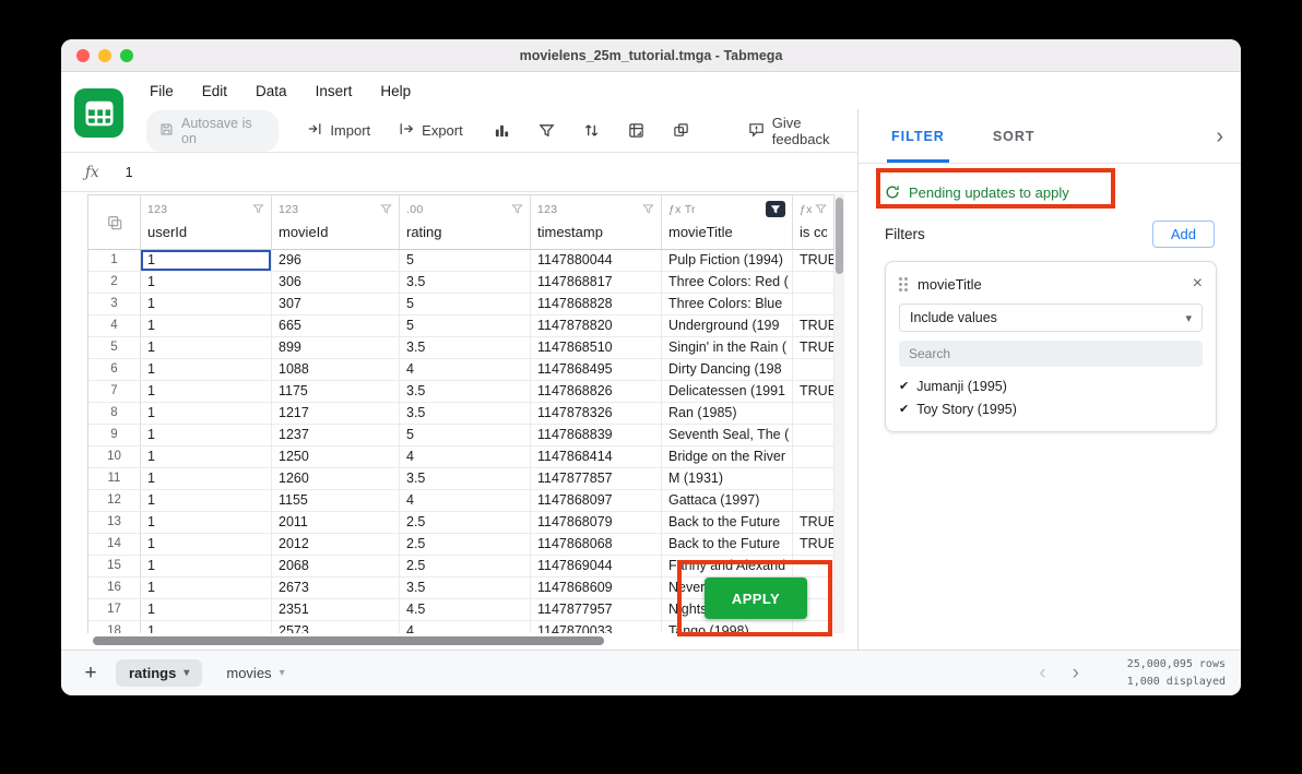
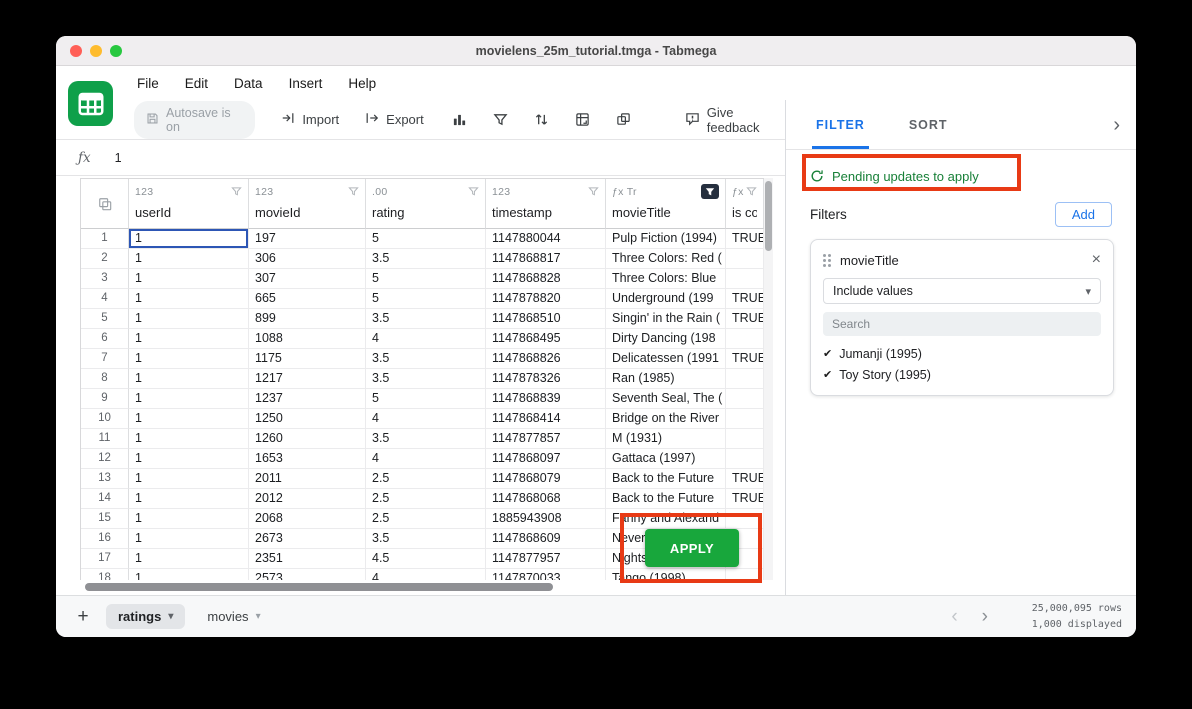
  movielens_25m_tutorial.tmga - Tabmega
  File
  Edit
  Data
  Insert
  Help
  Autosave is on
  Import
  Export
  Give feedback
  ƒx
  1
  123
  userId
  123
  movieId
  .00
  rating
  123
  timestamp
  ƒx Tr
  movieTitle
  ƒx
  is co
  1
  1
- 296
+ 197
  5
  1147880044
  Pulp Fiction (1994)
  TRUE
  2
  1
  306
  3.5
  1147868817
  Three Colors: Red (
  3
  1
  307
  5
  1147868828
  Three Colors: Blue
  4
  1
  665
  5
  1147878820
  Underground (199
  TRUE
  5
  1
  899
  3.5
  1147868510
  Singin' in the Rain (
  TRUE
  6
  1
  1088
  4
  1147868495
  Dirty Dancing (198
  7
  1
  1175
  3.5
  1147868826
  Delicatessen (1991
  TRUE
  8
  1
  1217
  3.5
  1147878326
  Ran (1985)
  9
  1
  1237
  5
  1147868839
  Seventh Seal, The (
  10
  1
  1250
  4
  1147868414
  Bridge on the River
  11
  1
  1260
  3.5
  1147877857
  M (1931)
  12
  1
- 1155
+ 1653
  4
  1147868097
  Gattaca (1997)
  13
  1
  2011
  2.5
  1147868079
  Back to the Future
  TRUE
  14
  1
  2012
  2.5
  1147868068
  Back to the Future
  TRUE
  15
  1
  2068
  2.5
- 1147869044
+ 1885943908
  Fanny and Alexand
  16
  1
  2673
  3.5
  1147868609
  17
  1
  2351
  4.5
  1147877957
  18
  1
  2573
  4
  1147870033
  Tango (1998)
  FILTER
  SORT
  ›
  Pending updates to apply
  Filters
  Add
  movieTitle
  ×
  Include values
  ▾
  Search
  ✔
  Jumanji (1995)
  ✔
  Toy Story (1995)
  +
  ratings
  ▾
  movies
  ▾
  ‹
  ›
  25,000,095 rows
  1,000 displayed
  APPLY
